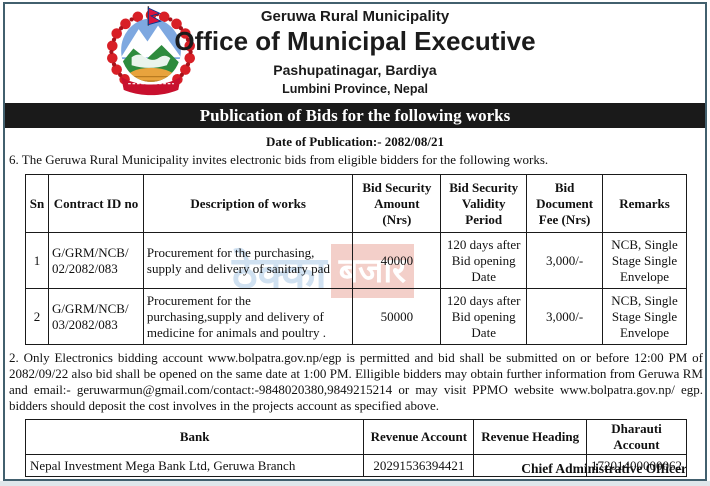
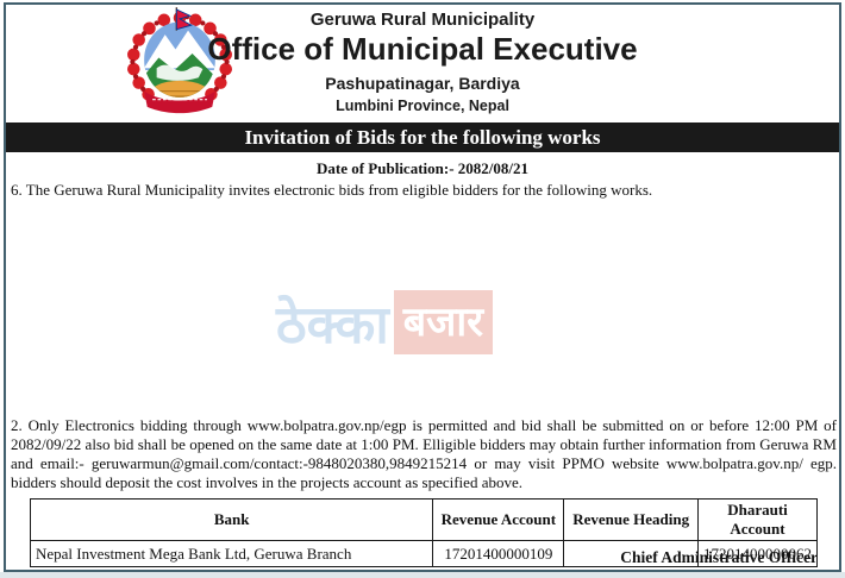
  Geruwa Rural Municipality
  Office of Municipal Executive
  Pashupatinagar, Bardiya
  Lumbini Province, Nepal
- Publication of Bids for the following works
+ Invitation of Bids for the following works
  Date of Publication:- 2082/08/21
  6. The Geruwa Rural Municipality invites electronic bids from eligible bidders for the following works.
  ठेक्का
  बजार
- Sn	Contract ID no	Description of works	Bid Security Amount (Nrs)	Bid Security Validity Period	Bid Document Fee (Nrs)	Remarks
- 1	G/GRM/NCB/ 02/2082/083	Procurement for the purchasing, supply and delivery of sanitary pad	40000	120 days after Bid opening Date	3,000/-	NCB, Single Stage Single Envelope
- 2	G/GRM/NCB/ 03/2082/083	Procurement for the purchasing,supply and delivery of medicine for animals and poultry .	50000	120 days after Bid opening Date	3,000/-	NCB, Single Stage Single Envelope
- 2. Only Electronics bidding account www.bolpatra.gov.np/egp is permitted and bid shall be submitted on or before 12:00 PM of 2082/09/22 also bid shall be opened on the same date at 1:00 PM. Elligible bidders may obtain further information from Geruwa RM and email:- geruwarmun@gmail.com/contact:-9848020380,9849215214 or may visit PPMO website www.bolpatra.gov.np/ egp. bidders should deposit the cost involves in the projects account as specified above.
+ 2. Only Electronics bidding through www.bolpatra.gov.np/egp is permitted and bid shall be submitted on or before 12:00 PM of 2082/09/22 also bid shall be opened on the same date at 1:00 PM. Elligible bidders may obtain further information from Geruwa RM and email:- geruwarmun@gmail.com/contact:-9848020380,9849215214 or may visit PPMO website www.bolpatra.gov.np/ egp. bidders should deposit the cost involves in the projects account as specified above.
  Bank	Revenue Account	Revenue Heading	Dharauti Account
- Nepal Investment Mega Bank Ltd, Geruwa Branch	20291536394421		17201400000062
+ Nepal Investment Mega Bank Ltd, Geruwa Branch	17201400000109		17201400000062
  Chief Administrative Officer
